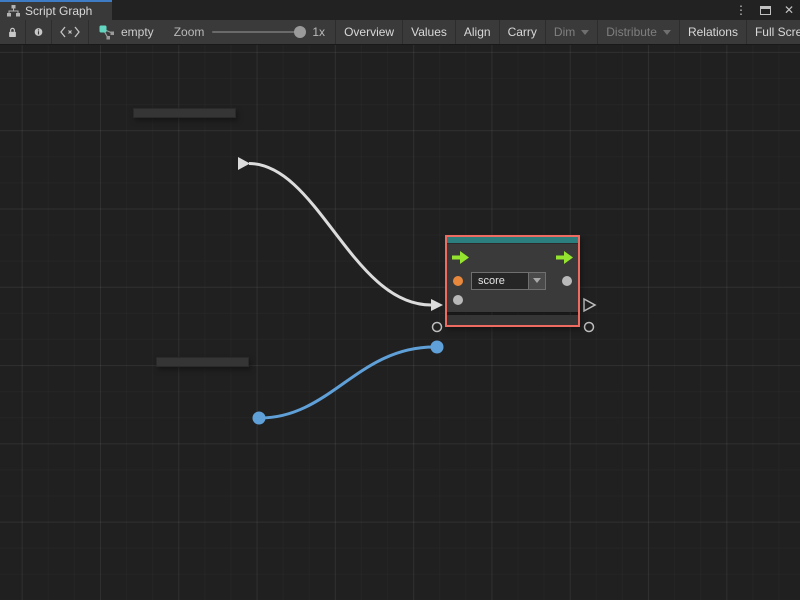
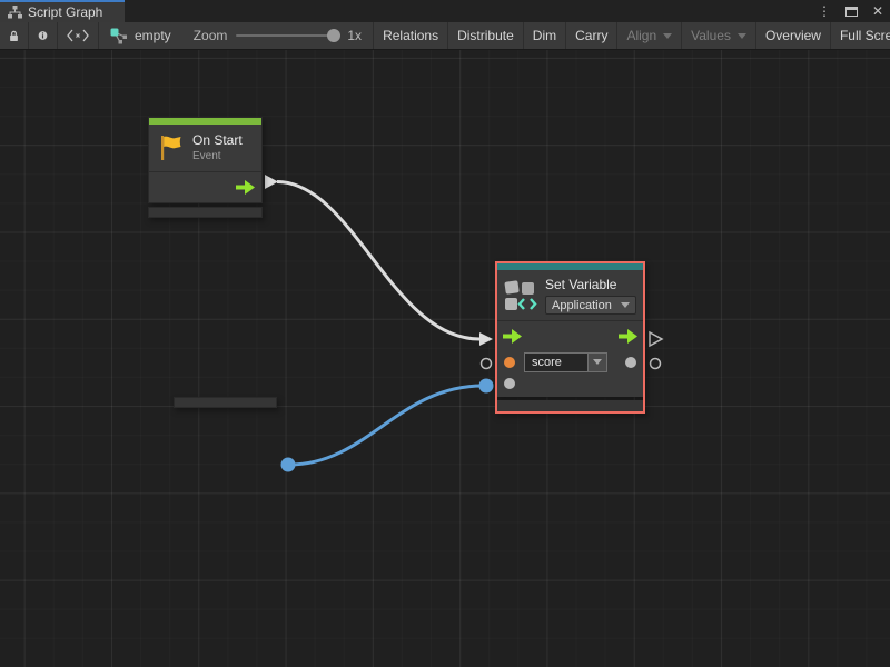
  Script Graph
  ⋮
  ✕
  empty
  Zoom
  1x
- Overview
+ Relations
- Values
+ Distribute
- Align
+ Dim
  Carry
- Dim
+ Align
- Distribute
+ Values
- Relations
+ Overview
  Full Scre
+ On Start
+ Event
+ Set Variable
+ Application
  score
